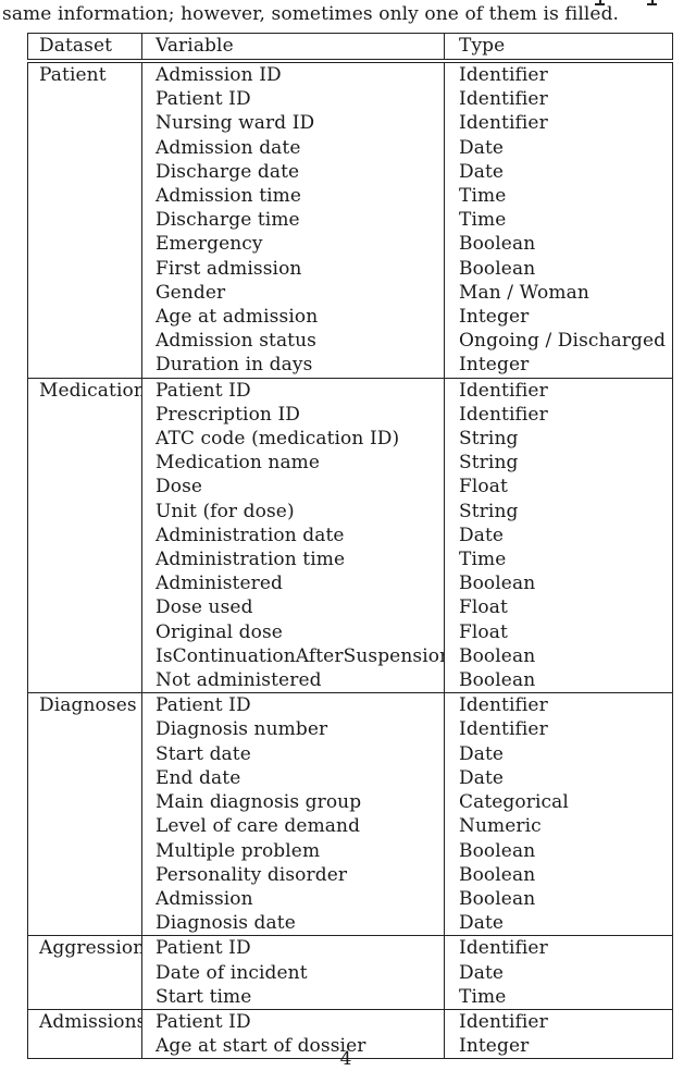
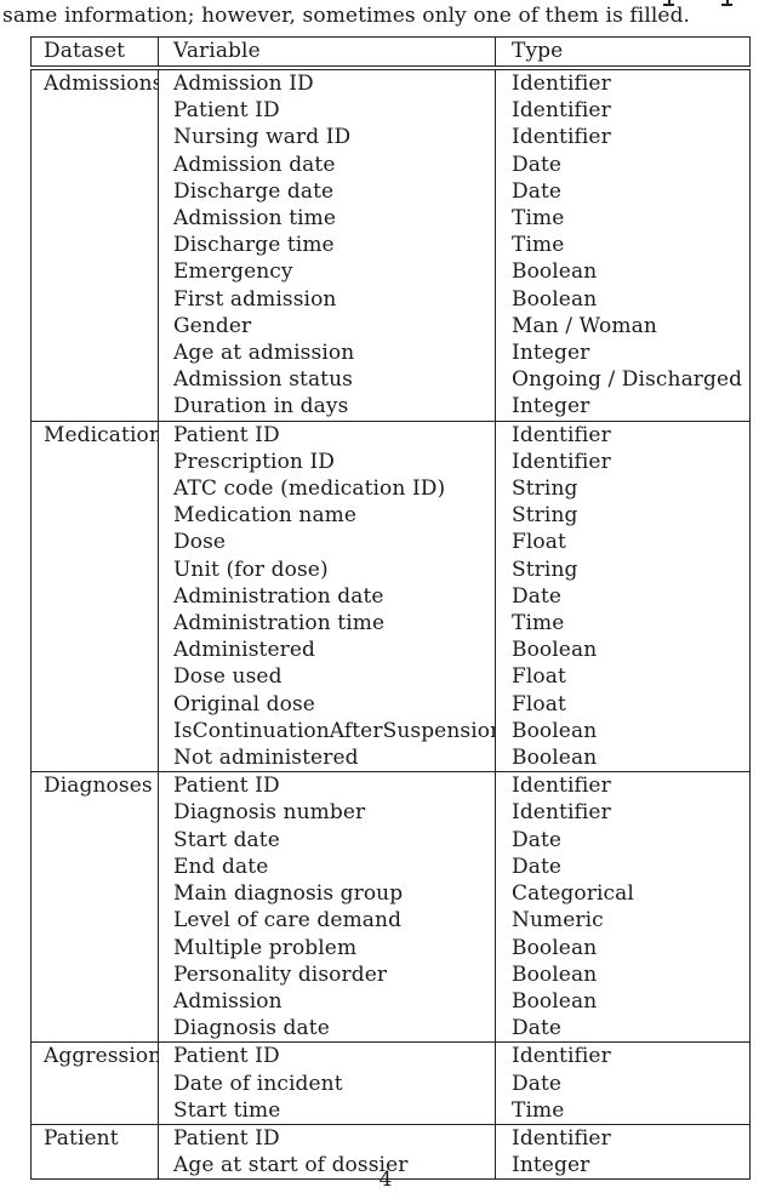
  same information; however, sometimes only one of them is filled.
  Dataset	Variable	Type
- Patient	Admission ID	Identifier
+ Admissions	Admission ID	Identifier
  Patient ID	Identifier
  Nursing ward ID	Identifier
  Admission date	Date
  Discharge date	Date
  Admission time	Time
  Discharge time	Time
  Emergency	Boolean
  First admission	Boolean
  Gender	Man / Woman
  Age at admission	Integer
  Admission status	Ongoing / Discharged
  Duration in days	Integer
  Medication	Patient ID	Identifier
  Prescription ID	Identifier
  ATC code (medication ID)	String
  Medication name	String
  Dose	Float
  Unit (for dose)	String
  Administration date	Date
  Administration time	Time
  Administered	Boolean
  Dose used	Float
  Original dose	Float
  IsContinuationAfterSuspensio	Boolean
  Not administered	Boolean
  Diagnoses	Patient ID	Identifier
  Diagnosis number	Identifier
  Start date	Date
  End date	Date
  Main diagnosis group	Categorical
  Level of care demand	Numeric
  Multiple problem	Boolean
  Personality disorder	Boolean
  Admission	Boolean
  Diagnosis date	Date
  Aggression	Patient ID	Identifier
  Date of incident	Date
  Start time	Time
- Admissions	Patient ID	Identifier
+ Patient	Patient ID	Identifier
  Age at start of dossier	Integer
  4
